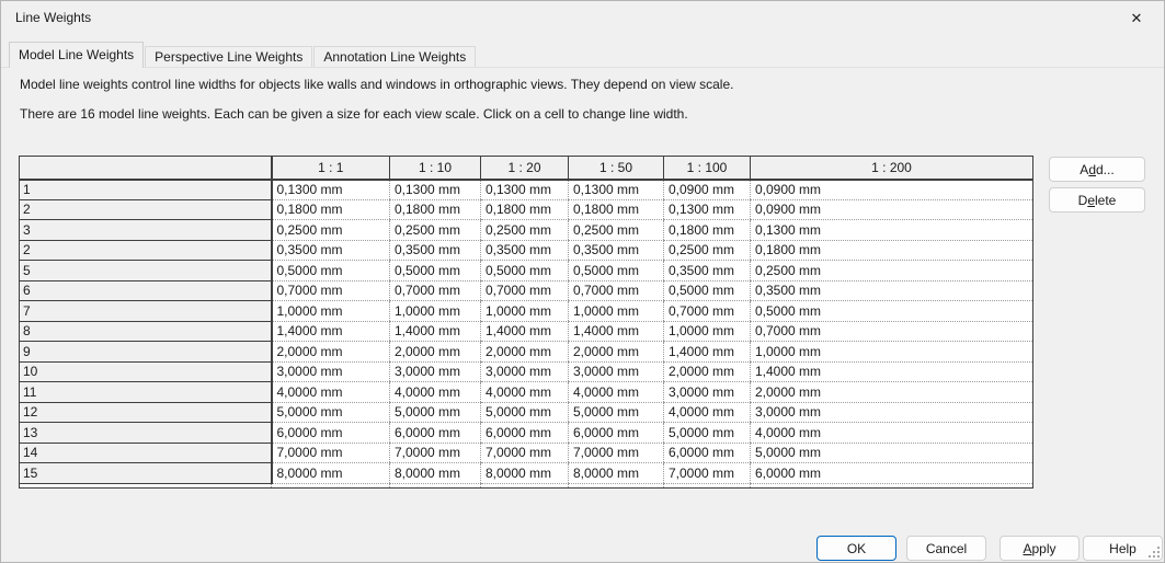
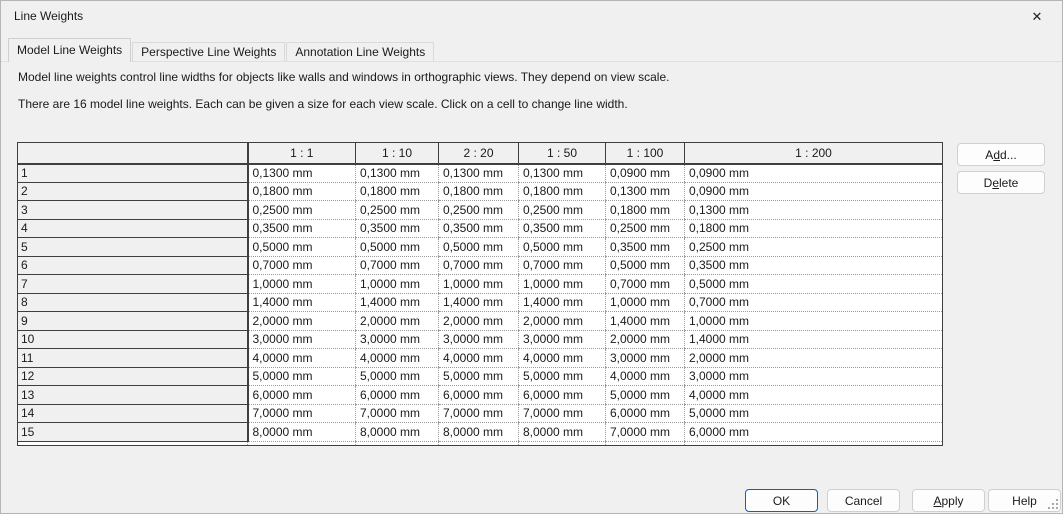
  Line Weights
  ✕
  Model Line Weights
  Perspective Line Weights
  Annotation Line Weights
  Model line weights control line widths for objects like walls and windows in orthographic views. They depend on view scale.
  There are 16 model line weights. Each can be given a size for each view scale. Click on a cell to change line width.
- 	1 : 1	1 : 10	1 : 20	1 : 50	1 : 100	1 : 200
+ 	1 : 1	1 : 10	2 : 20	1 : 50	1 : 100	1 : 200
  1	0,1300 mm	0,1300 mm	0,1300 mm	0,1300 mm	0,0900 mm	0,0900 mm
  2	0,1800 mm	0,1800 mm	0,1800 mm	0,1800 mm	0,1300 mm	0,0900 mm
  3	0,2500 mm	0,2500 mm	0,2500 mm	0,2500 mm	0,1800 mm	0,1300 mm
- 2	0,3500 mm	0,3500 mm	0,3500 mm	0,3500 mm	0,2500 mm	0,1800 mm
+ 4	0,3500 mm	0,3500 mm	0,3500 mm	0,3500 mm	0,2500 mm	0,1800 mm
  5	0,5000 mm	0,5000 mm	0,5000 mm	0,5000 mm	0,3500 mm	0,2500 mm
  6	0,7000 mm	0,7000 mm	0,7000 mm	0,7000 mm	0,5000 mm	0,3500 mm
  7	1,0000 mm	1,0000 mm	1,0000 mm	1,0000 mm	0,7000 mm	0,5000 mm
  8	1,4000 mm	1,4000 mm	1,4000 mm	1,4000 mm	1,0000 mm	0,7000 mm
  9	2,0000 mm	2,0000 mm	2,0000 mm	2,0000 mm	1,4000 mm	1,0000 mm
  10	3,0000 mm	3,0000 mm	3,0000 mm	3,0000 mm	2,0000 mm	1,4000 mm
  11	4,0000 mm	4,0000 mm	4,0000 mm	4,0000 mm	3,0000 mm	2,0000 mm
  12	5,0000 mm	5,0000 mm	5,0000 mm	5,0000 mm	4,0000 mm	3,0000 mm
  13	6,0000 mm	6,0000 mm	6,0000 mm	6,0000 mm	5,0000 mm	4,0000 mm
  14	7,0000 mm	7,0000 mm	7,0000 mm	7,0000 mm	6,0000 mm	5,0000 mm
  15	8,0000 mm	8,0000 mm	8,0000 mm	8,0000 mm	7,0000 mm	6,0000 mm
  Add...
  Delete
  OK
  Cancel
  Apply
  Help
